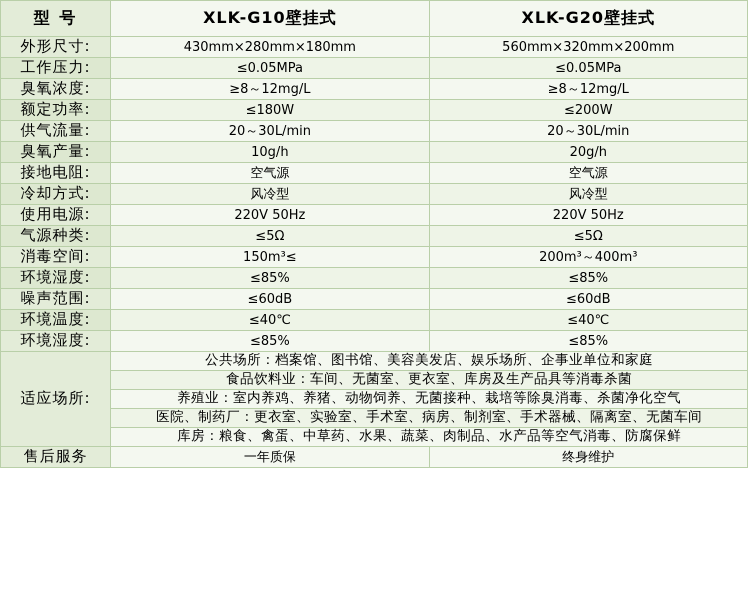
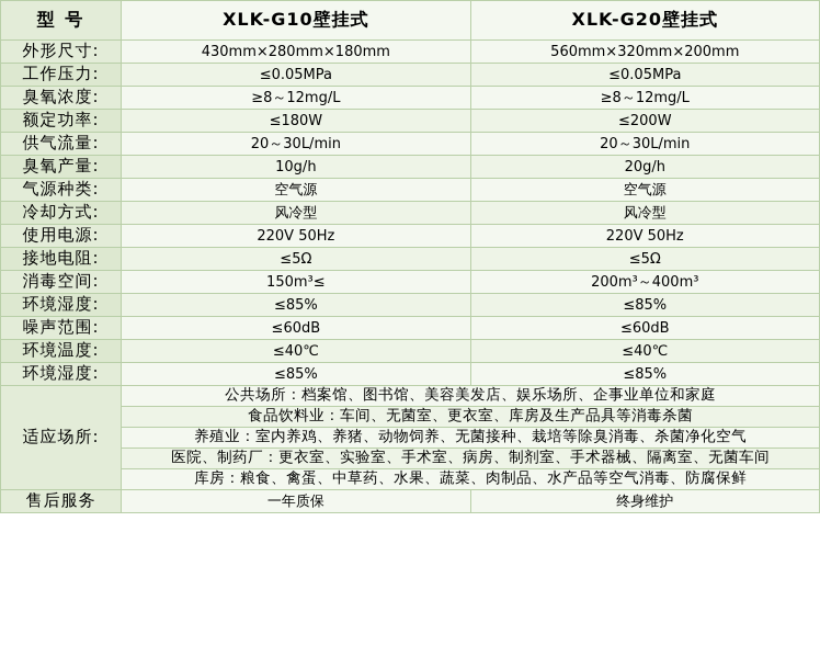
  型 号	XLK-G10壁挂式	XLK-G20壁挂式
  外形尺寸:	430mm×280mm×180mm	560mm×320mm×200mm
  工作压力:	≤0.05MPa	≤0.05MPa
  臭氧浓度:	≥8～12mg/L	≥8～12mg/L
  额定功率:	≤180W	≤200W
  供气流量:	20～30L/min	20～30L/min
  臭氧产量:	10g/h	20g/h
- 接地电阻:	空气源	空气源
+ 气源种类:	空气源	空气源
  冷却方式:	风冷型	风冷型
  使用电源:	220V 50Hz	220V 50Hz
- 气源种类:	≤5Ω	≤5Ω
+ 接地电阻:	≤5Ω	≤5Ω
  消毒空间:	150m³≤	200m³～400m³
  环境湿度:	≤85%	≤85%
  噪声范围:	≤60dB	≤60dB
  环境温度:	≤40℃	≤40℃
  环境湿度:	≤85%	≤85%
  适应场所:	公共场所：档案馆、图书馆、美容美发店、娱乐场所、企事业单位和家庭
  食品饮料业：车间、无菌室、更衣室、库房及生产品具等消毒杀菌
  养殖业：室内养鸡、养猪、动物饲养、无菌接种、栽培等除臭消毒、杀菌净化空气
  医院、制药厂：更衣室、实验室、手术室、病房、制剂室、手术器械、隔离室、无菌车间
  库房：粮食、禽蛋、中草药、水果、蔬菜、肉制品、水产品等空气消毒、防腐保鲜
  售后服务	一年质保	终身维护
